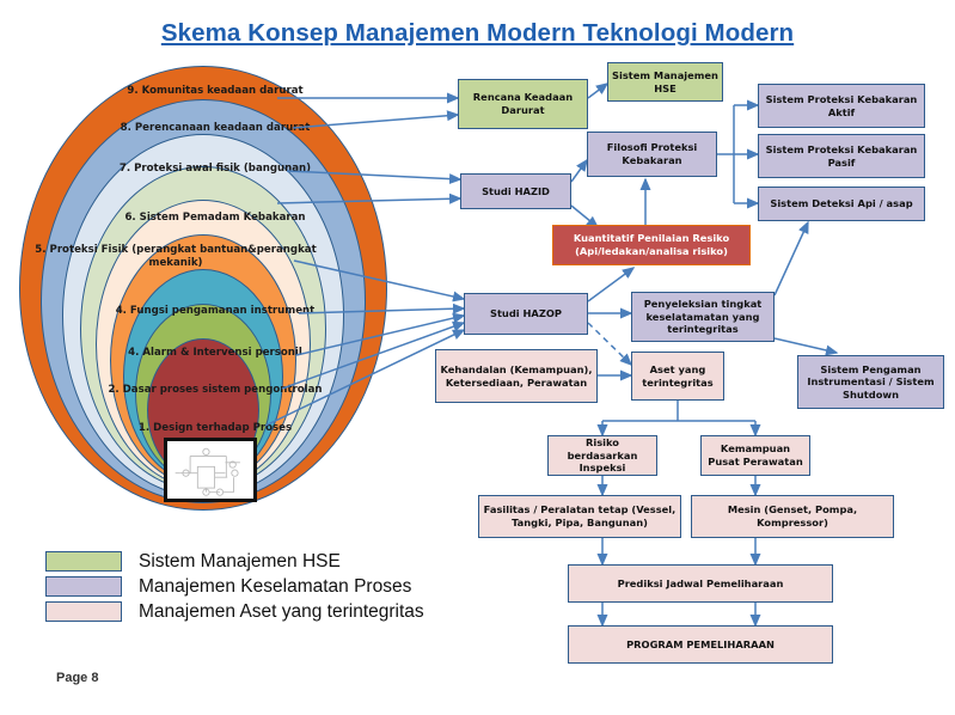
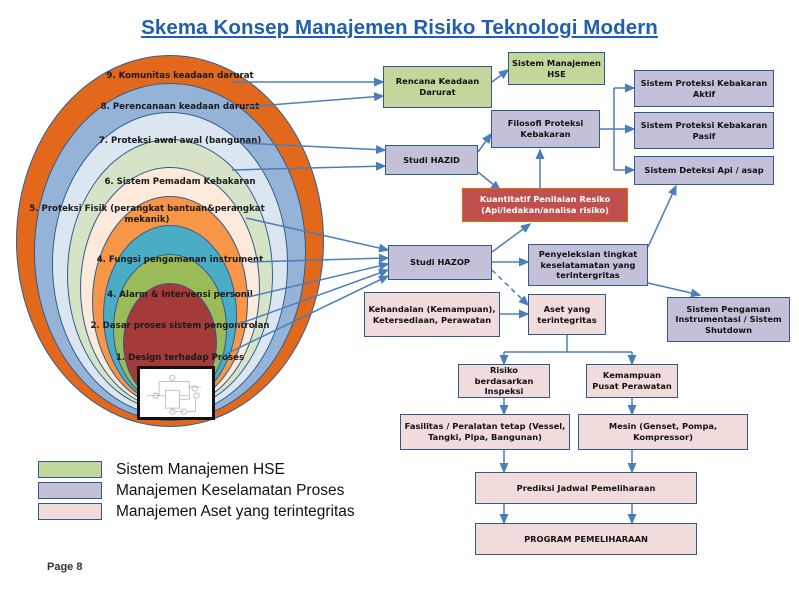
- Skema Konsep Manajemen Modern Teknologi Modern
+ Skema Konsep Manajemen Risiko Teknologi Modern
  9. Komunitas keadaan darurat
  8. Perencanaan keadaan darut
- 7. Proteksi awal fisik (bangunan)
+ 7. Proteksi awal awal (bangunan)
  6. Sistem Pemadam Kebakaran
  5. Proteksi Fisik (perangkat bantuan&perangkat mekanik)
  4. Fungsi pengamanan instrument
  4. Alarm & Intervensi personil
  2. Dasar proses sistem pengontrolan
  1. Design terhadap Proses
  Rencana Keadaan Darurat
  Sistem Manajemen HSE
  Sistem Proteksi Kebakaran Aktif
  Sistem Proteksi Kebakaran Pasif
  Sistem Deteksi Api / asap
  Filosofi Proteksi Kebakaran
  Studi HAZID
  Kuantitatif Penilaian Resiko (Api/ledakan/analisa risiko)
  Studi HAZOP
- Penyeleksian tingkat keselatamatan yang terintegritas
+ Penyeleksian tingkat keselatamatan yang terintergritas
  Sistem Pengaman Instrumentasi / Sistem Shutdown
  Kehandalan (Kemampuan), Ketersediaan, Perawatan
  Aset yang terintegritas
  Risiko berdasarkan Inspeksi
  Kemampuan Pusat Perawatan
  Fasilitas / Peralatan tetap (Vessel, Tangki, Pipa, Bangunan)
  Mesin (Genset, Pompa, Kompressor)
  Prediksi Jadwal Pemeliharaan
  PROGRAM PEMELIHARAAN
  Sistem Manajemen HSE
  Manajemen Keselamatan Proses
  Manajemen Aset yang terintegritas
  Page 8
